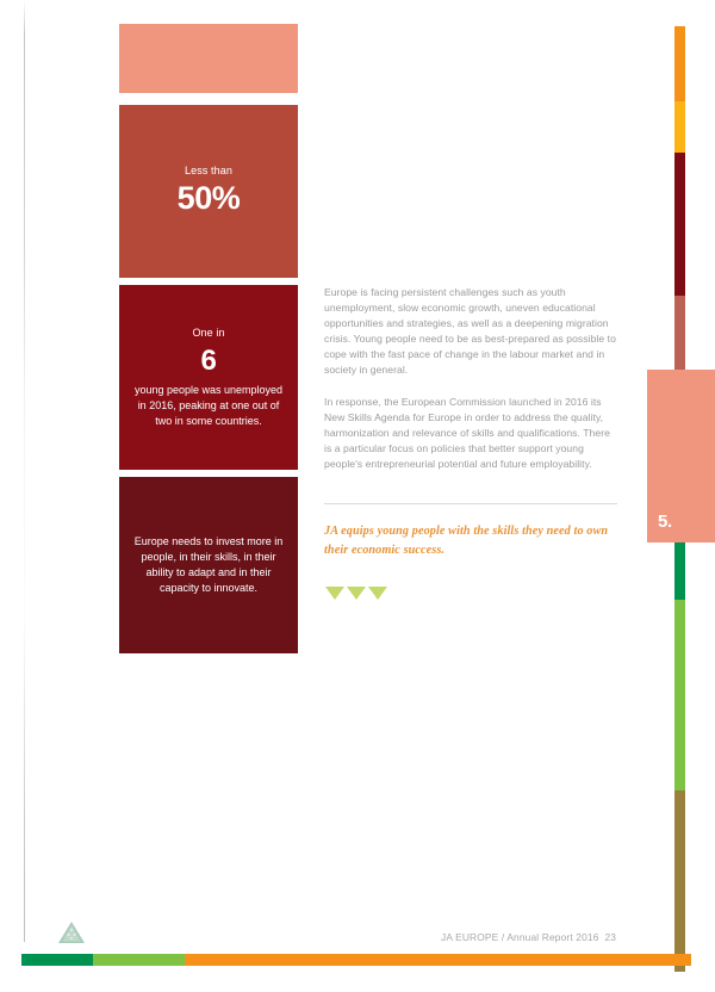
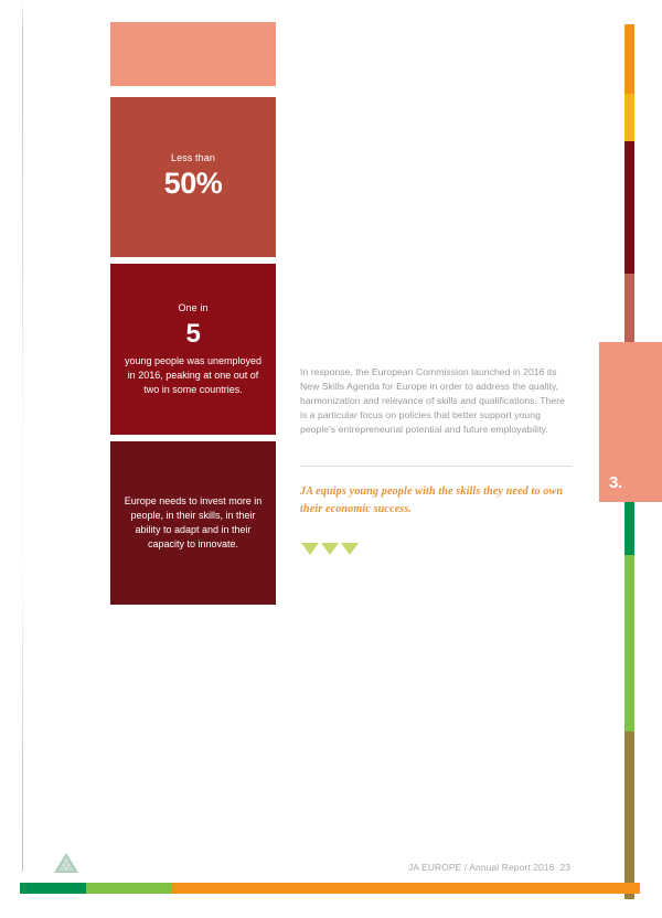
  Less than
  50%
  One in
- 6
+ 5
  young people was unemployed in 2016, peaking at one out of two in some countries.
  Europe needs to invest more in people, in their skills, in their ability to adapt and in their capacity to innovate.
- Europe is facing persistent challenges such as youth unemployment, slow economic growth, uneven educational opportunities and strategies, as well as a deepening migration crisis. Young people need to be as best-prepared as possible to cope with the fast pace of change in the labour market and in society in general.
  In response, the European Commission launched in 2016 its New Skills Agenda for Europe in order to address the quality, harmonization and relevance of skills and qualifications. There is a particular focus on policies that better support young people's entrepreneurial potential and future employability.
  JA equips young people with the skills they need to own their economic success.
- 5.
+ 3.
  JA EUROPE / Annual Report 2016 23
